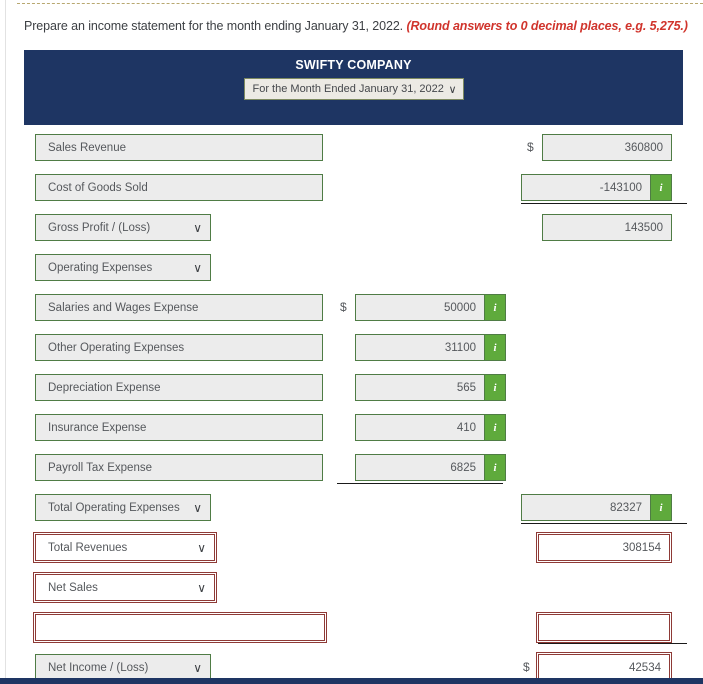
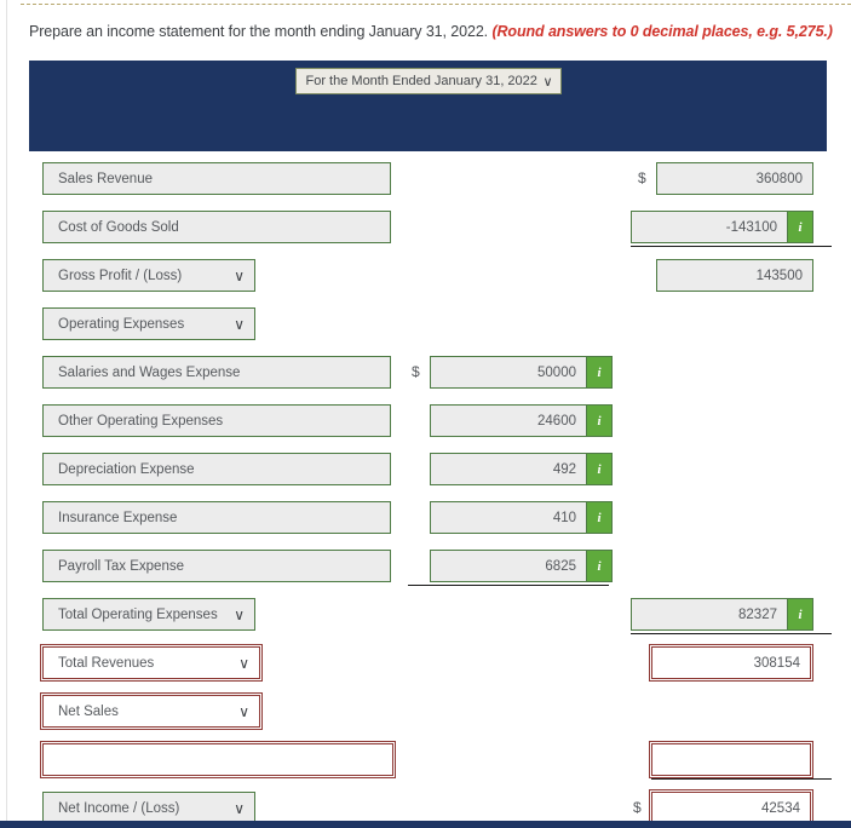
  Prepare an income statement for the month ending January 31, 2022. (Round answers to 0 decimal places, e.g. 5,275.)
- SWIFTY COMPANY
  For the Month Ended January 31, 2022
  Sales Revenue
  $
  360800
  Cost of Goods Sold
  -143100
  i
  Gross Profit / (Loss)
  143500
  Operating Expenses
  Salaries and Wages Expense
  $
  50000
  i
  Other Operating Expenses
- 31100
+ 24600
  i
  Depreciation Expense
- 565
+ 492
  i
  Insurance Expense
  410
  i
  Payroll Tax Expense
  6825
  i
  Total Operating Expenses
  82327
  i
  Total Revenues
  308154
  Net Sales
  Net Income / (Loss)
  $
  42534
